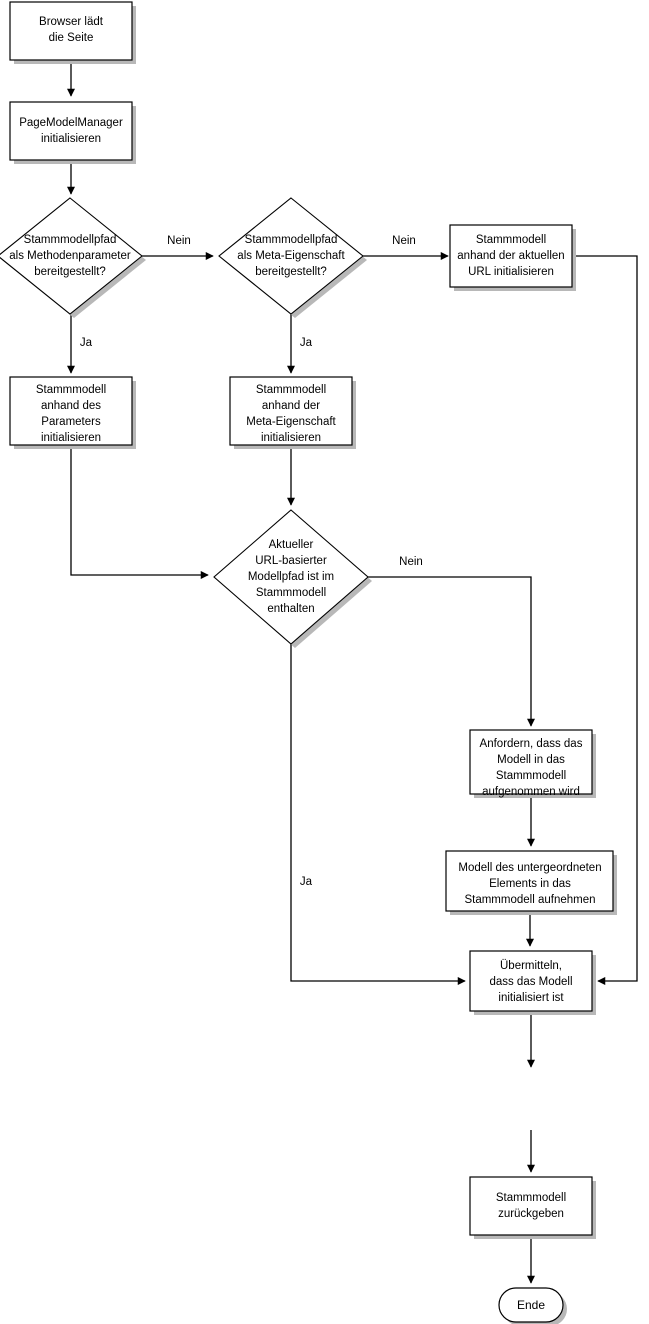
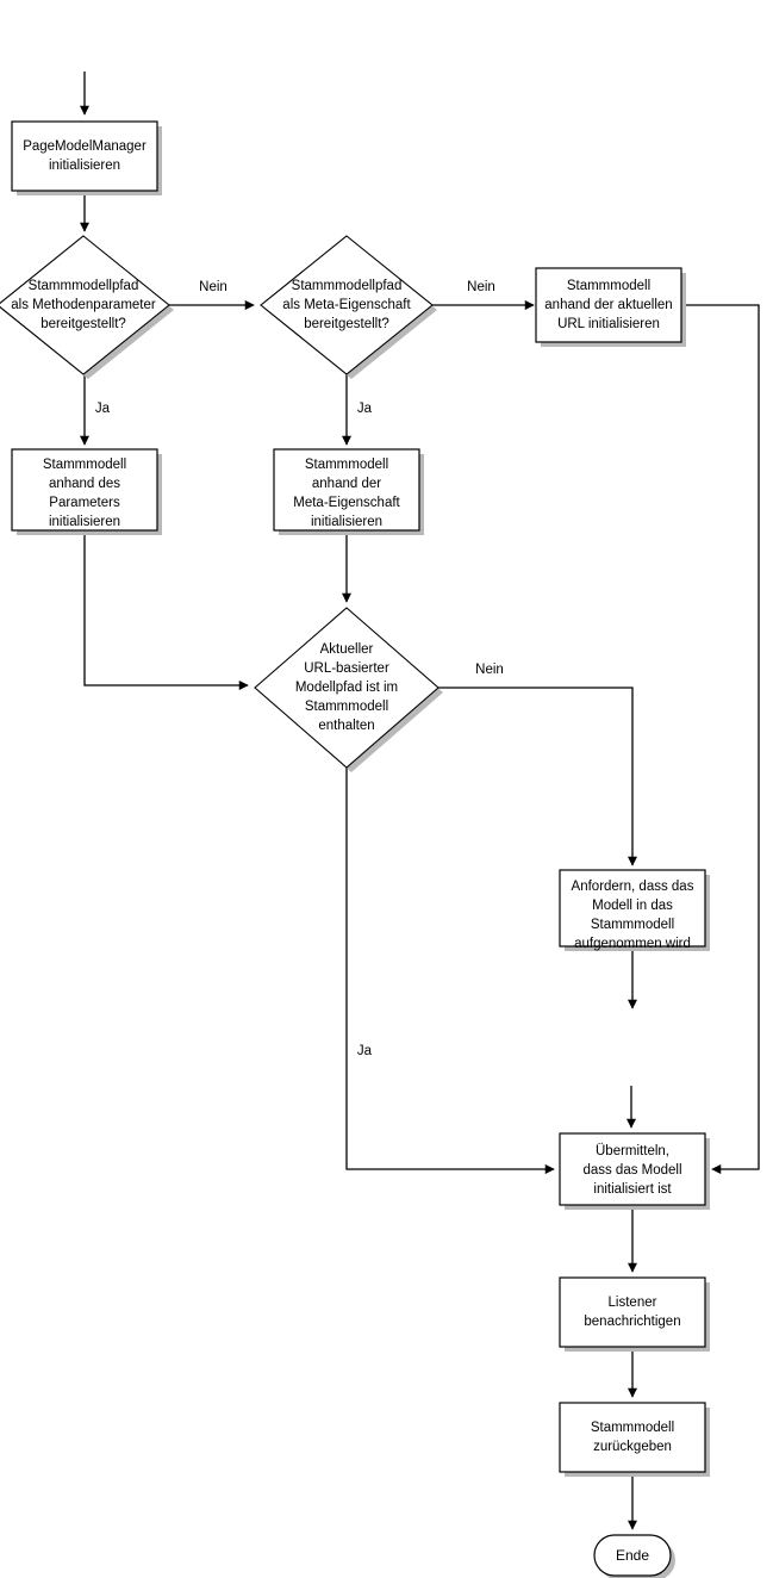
- Browser lädt
- die Seite
  PageModelManager
  initialisieren
  Stammmodellpfad
  als Methodenparameter
  bereitgestellt?
  Stammmodellpfad
  als Meta-Eigenschaft
  bereitgestellt?
  Stammmodell
  anhand der aktuellen
  URL initialisieren
  Stammmodell
  anhand des
  Parameters
  initialisieren
  Stammmodell
  anhand der
  Meta-Eigenschaft
  initialisieren
  Aktueller
  URL-basierter
  Modellpfad ist im
  Stammmodell
  enthalten
  Anfordern, dass das
  Modell in das
  Stammmodell
  aufgenommen wird
- Modell des untergeordneten
- Elements in das
- Stammmodell aufnehmen
  Übermitteln,
  dass das Modell
  initialisiert ist
+ Listener
+ benachrichtigen
  Stammmodell
  zurückgeben
  Ende
  Nein
  Ja
  Nein
  Ja
  Nein
  Ja
